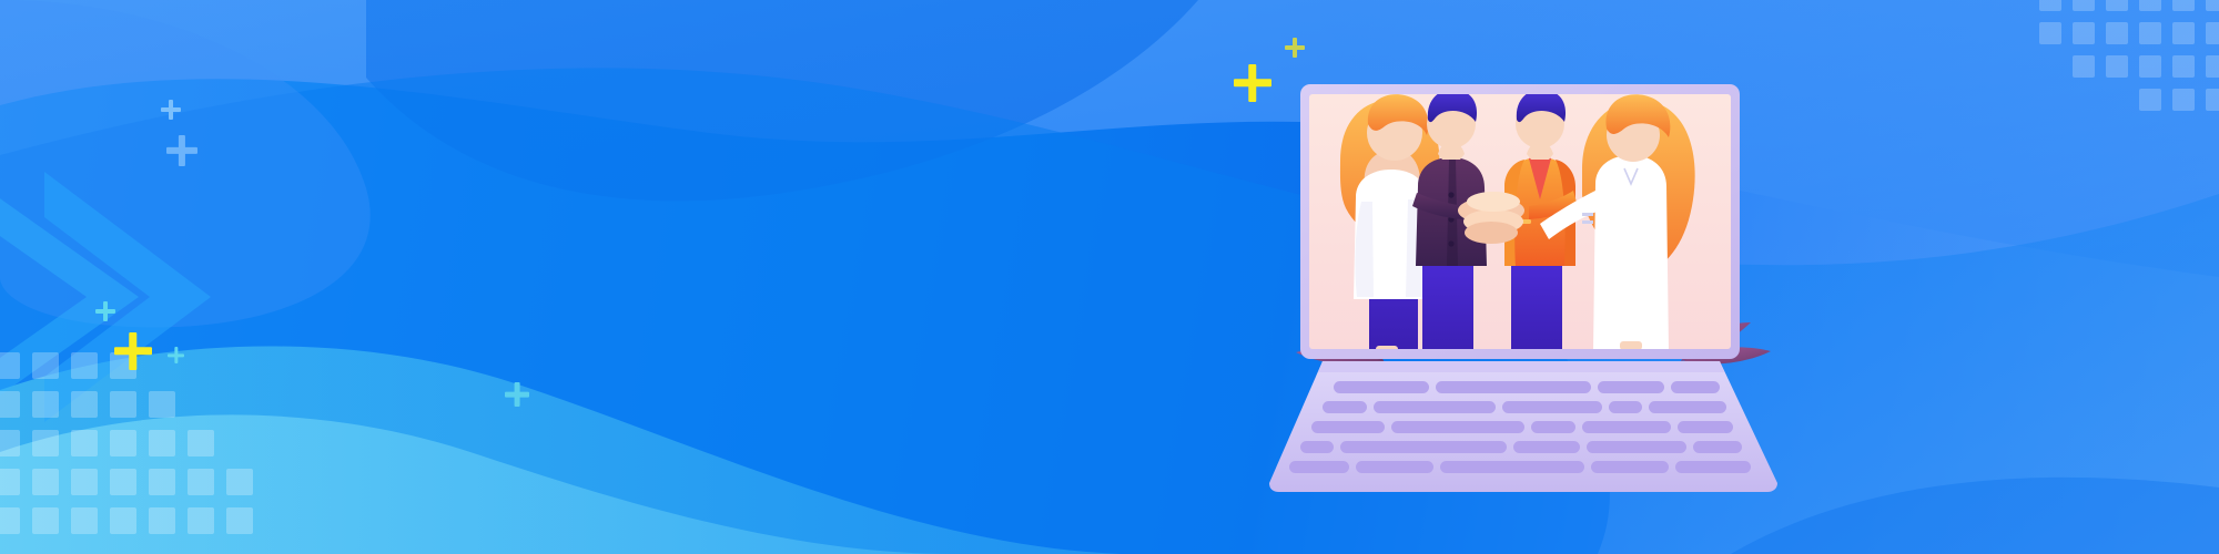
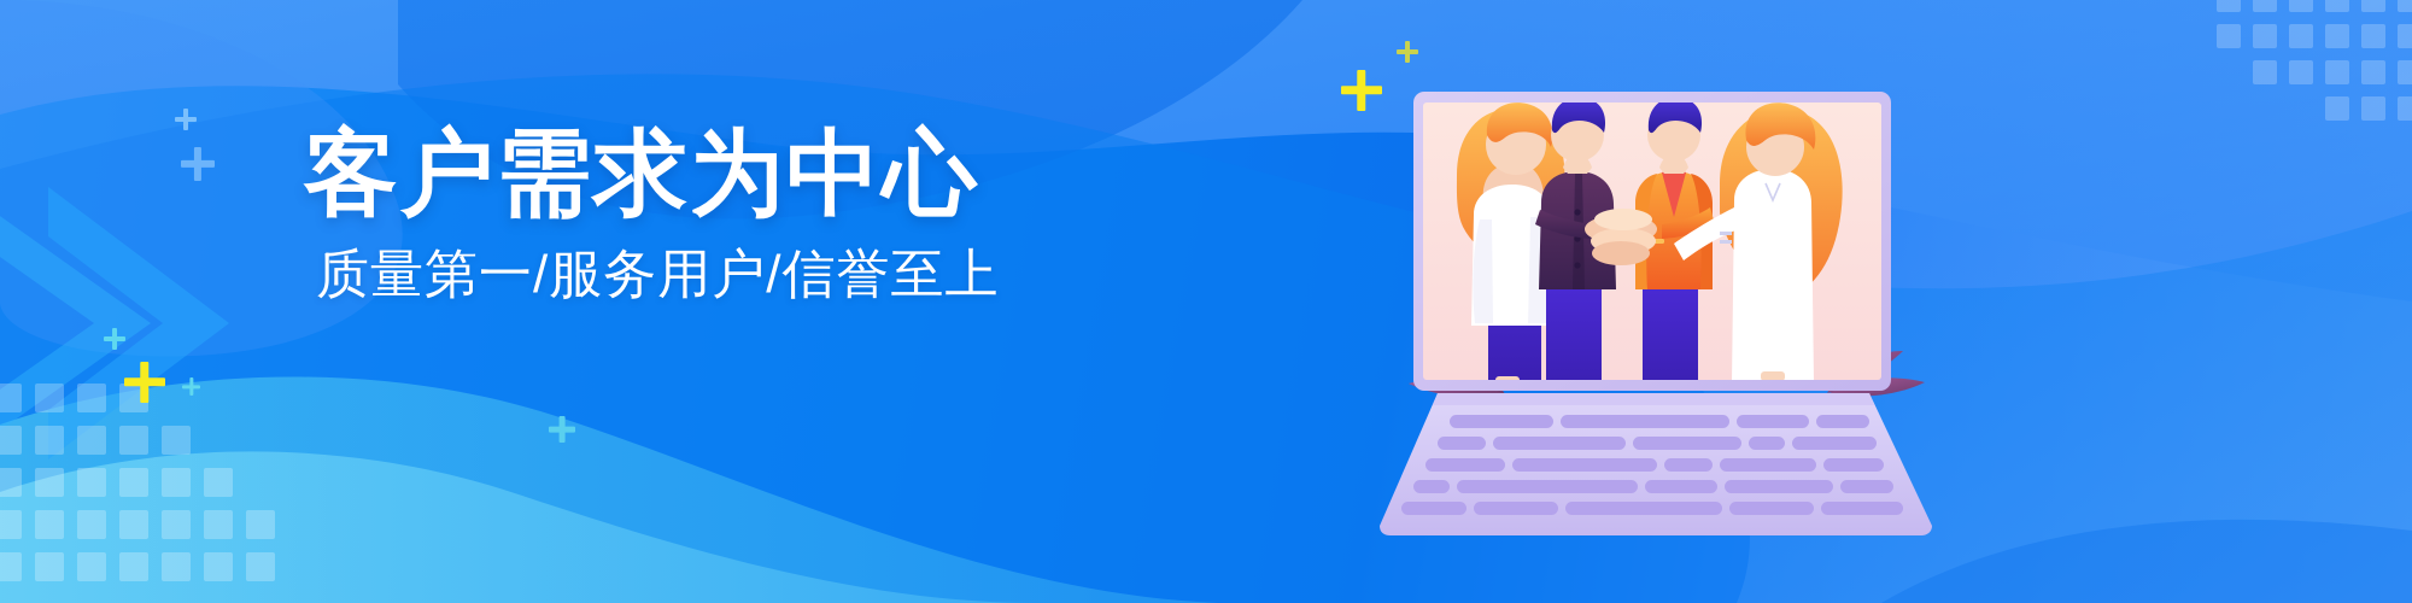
+ 客户需求为中心
+ 质量第一/服务用户/信誉至上
